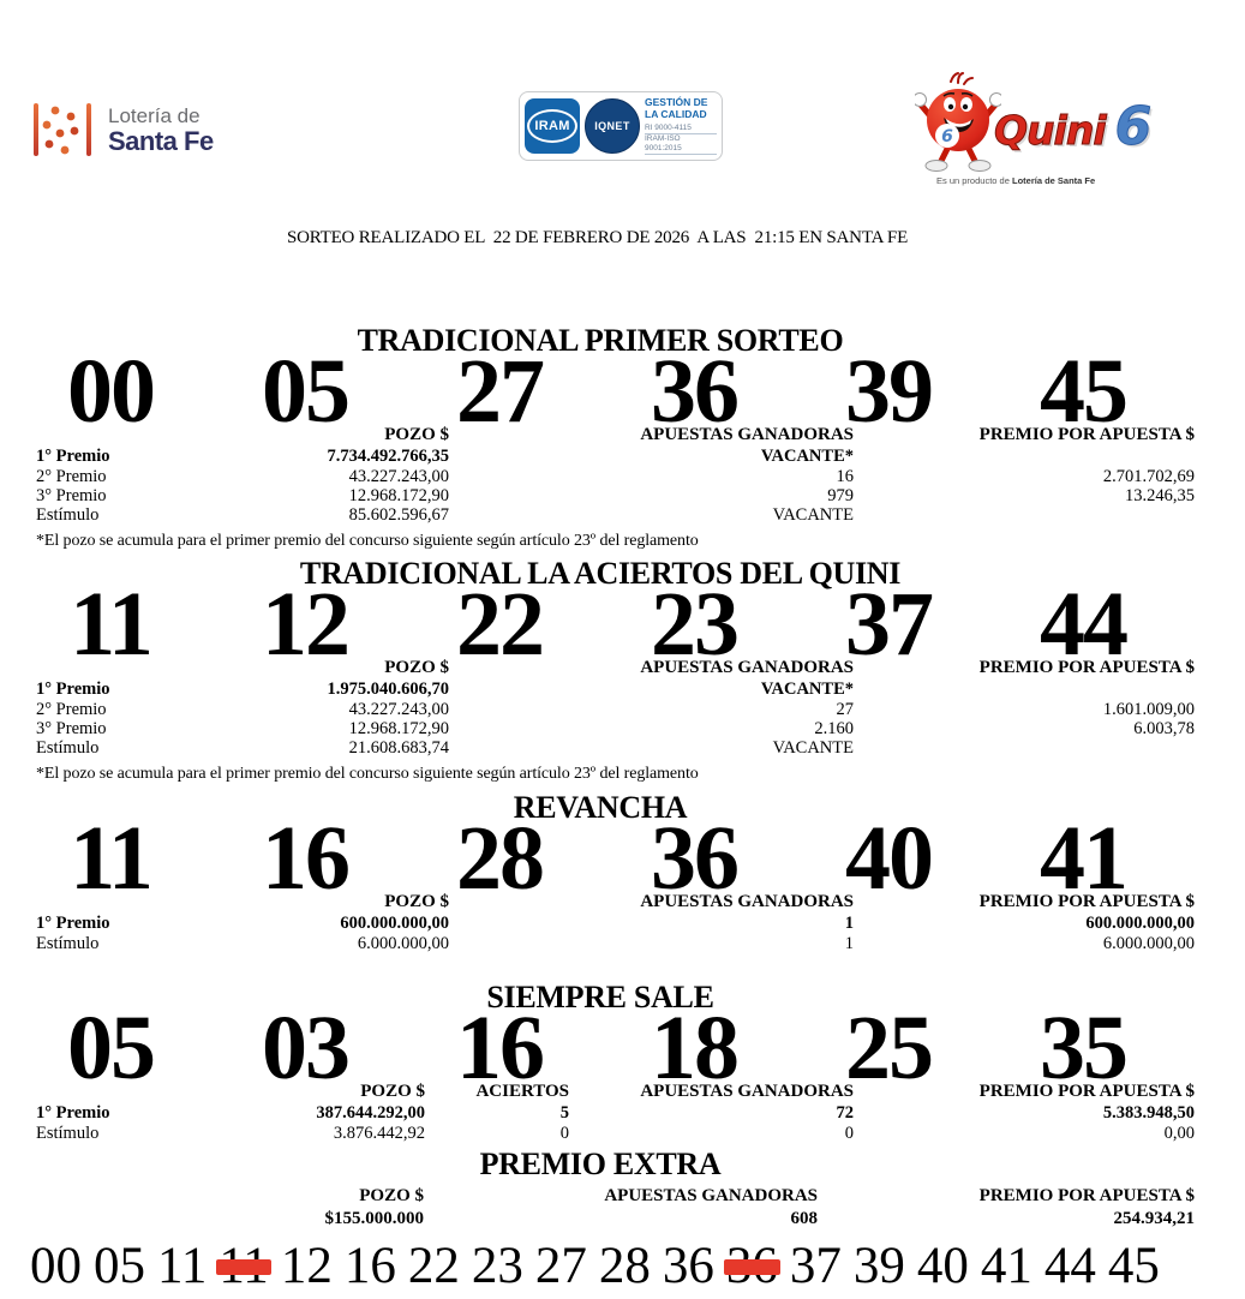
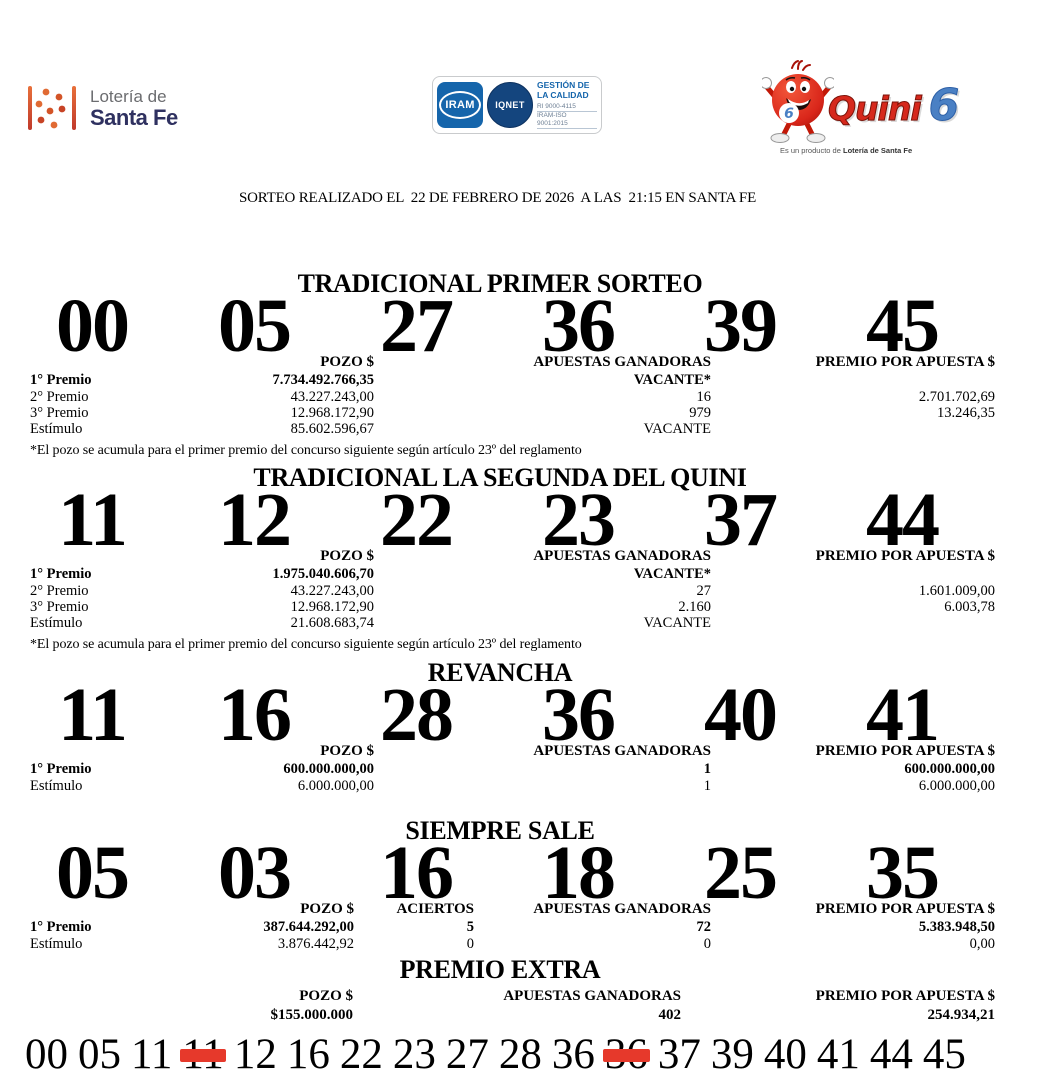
  Lotería de
  Santa Fe
  IRAM
  IQNET
  GESTIÓN DE
  LA CALIDAD
  6
  Quini
  6
  Es un producto de Lotería de Santa Fe
  SORTEO REALIZADO EL 22 DE FEBRERO DE 2026 A LAS 21:15 EN SANTA FE
  TRADICIONAL PRIMER SORTEO
  00
  05
  27
  36
  39
  45
  POZO $
  APUESTAS GANADORAS
  PREMIO POR APUESTA $
  1° Premio
  7.734.492.766,35
  VACANTE*
  2° Premio
  43.227.243,00
  16
  2.701.702,69
  3° Premio
  12.968.172,90
  979
  13.246,35
  Estímulo
  85.602.596,67
  VACANTE
  *El pozo se acumula para el primer premio del concurso siguiente según artículo 23º del reglamento
- TRADICIONAL LA ACIERTOS DEL QUINI
+ TRADICIONAL LA SEGUNDA DEL QUINI
  11
  12
  22
  23
  37
  44
  POZO $
  APUESTAS GANADORAS
  PREMIO POR APUESTA $
  1° Premio
  1.975.040.606,70
  VACANTE*
  2° Premio
  43.227.243,00
  27
  1.601.009,00
  3° Premio
  12.968.172,90
  2.160
  6.003,78
  Estímulo
  21.608.683,74
  VACANTE
  *El pozo se acumula para el primer premio del concurso siguiente según artículo 23º del reglamento
  REVANCHA
  11
  16
  28
  36
  40
  41
  POZO $
  APUESTAS GANADORAS
  PREMIO POR APUESTA $
  1° Premio
  600.000.000,00
  1
  600.000.000,00
  Estímulo
  6.000.000,00
  1
  6.000.000,00
  SIEMPRE SALE
  05
  03
  16
  18
  25
  35
  POZO $
  ACIERTOS
  APUESTAS GANADORAS
  PREMIO POR APUESTA $
  1° Premio
  387.644.292,00
  5
  72
  5.383.948,50
  Estímulo
  3.876.442,92
  0
  0
  0,00
  PREMIO EXTRA
  POZO $
  APUESTAS GANADORAS
  PREMIO POR APUESTA $
  $155.000.000
- 608
+ 402
  254.934,21
  00
  05
  11
  11
  12
  16
  22
  23
  27
  28
  36
  36
  37
  39
  40
  41
  44
  45
